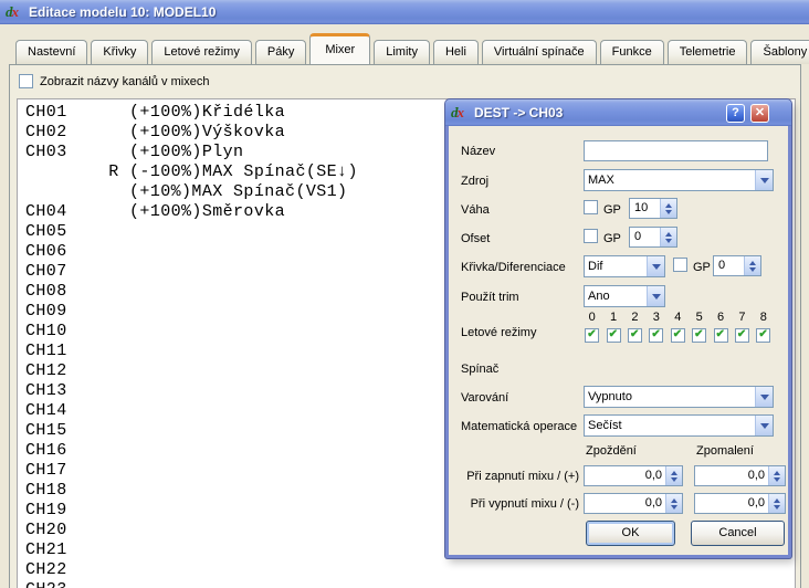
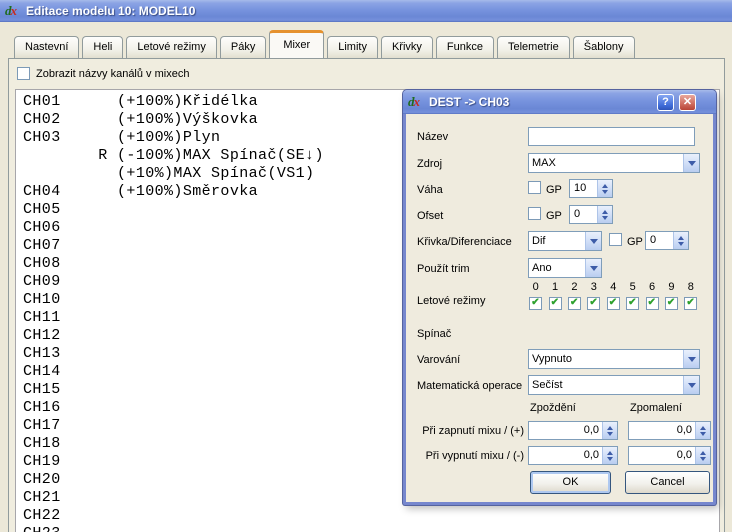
  Editace modelu 10: MODEL10
  Nastevní
- Křivky
+ Heli
  Letové režimy
  Páky
  Mixer
  Limity
- Heli
+ Křivky
- Virtuální spínače
  Funkce
  Telemetrie
  Šablony
  Zobrazit názvy kanálů v mixech
  CH01 (+100%)Křidélka
  CH02 (+100%)Výškovka
  CH03 (+100%)Plyn
  R (-100%)MAX Spínač(SE↓)
  (+10%)MAX Spínač(VS1)
  CH04 (+100%)Směrovka
  CH05
  CH06
  CH07
  CH08
  CH09
  CH10
  CH11
  CH12
  CH13
  CH14
  CH15
  CH16
  CH17
  CH18
  CH19
  CH20
  CH21
  CH22
  DEST -> CH03
  ?
  ✕
  Název
  Zdroj
  MAX
  Váha
  GP
  10
  Ofset
  GP
  0
  Křivka/Diferenciace
  Dif
  GP
  0
  Použít trim
  Ano
  Letové režimy
  0
  1
  2
  3
  4
  5
  6
- 7
+ 9
  8
  Spínač
  Varování
  Vypnuto
  Matematická operace
  Sečíst
  Zpoždění
  Zpomalení
  Při zapnutí mixu / (+)
  0,0
  0,0
  Při vypnutí mixu / (-)
  0,0
  0,0
  OK
  Cancel
